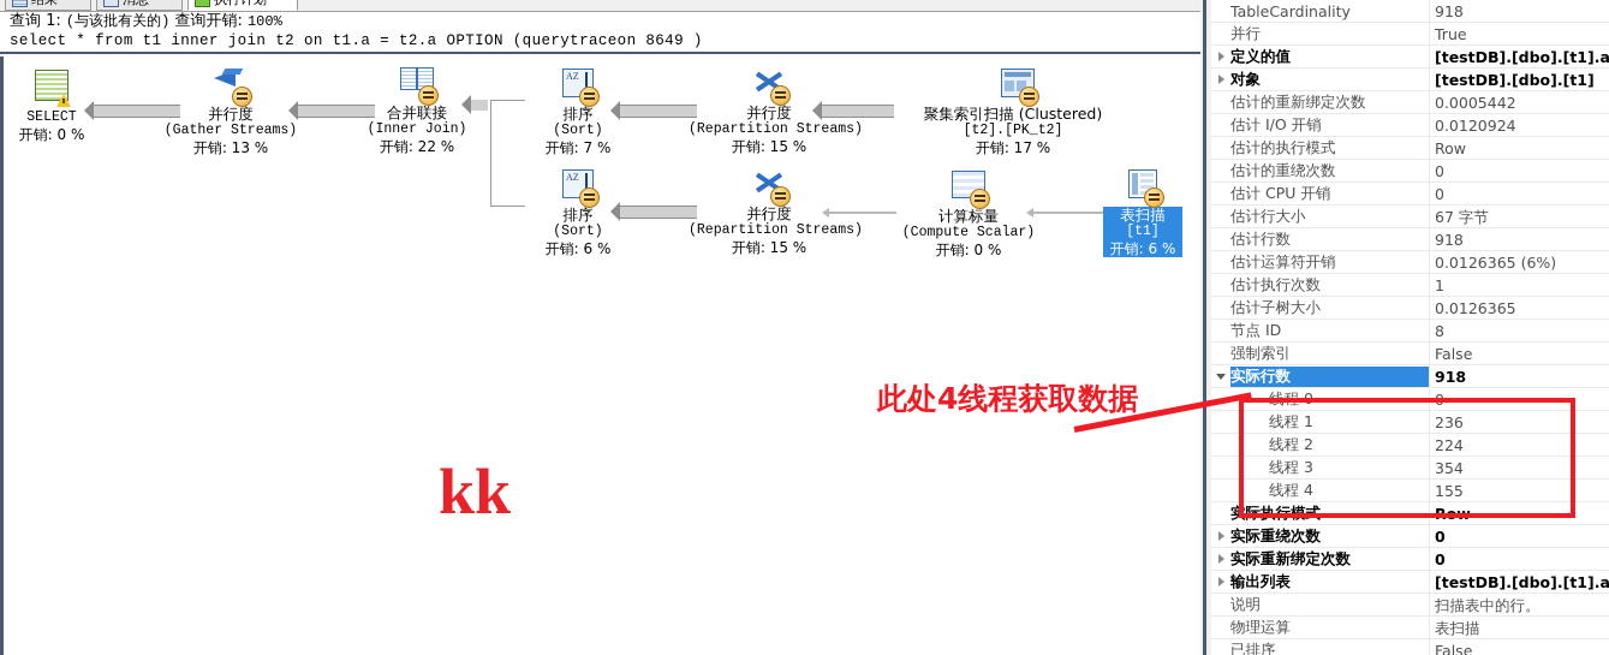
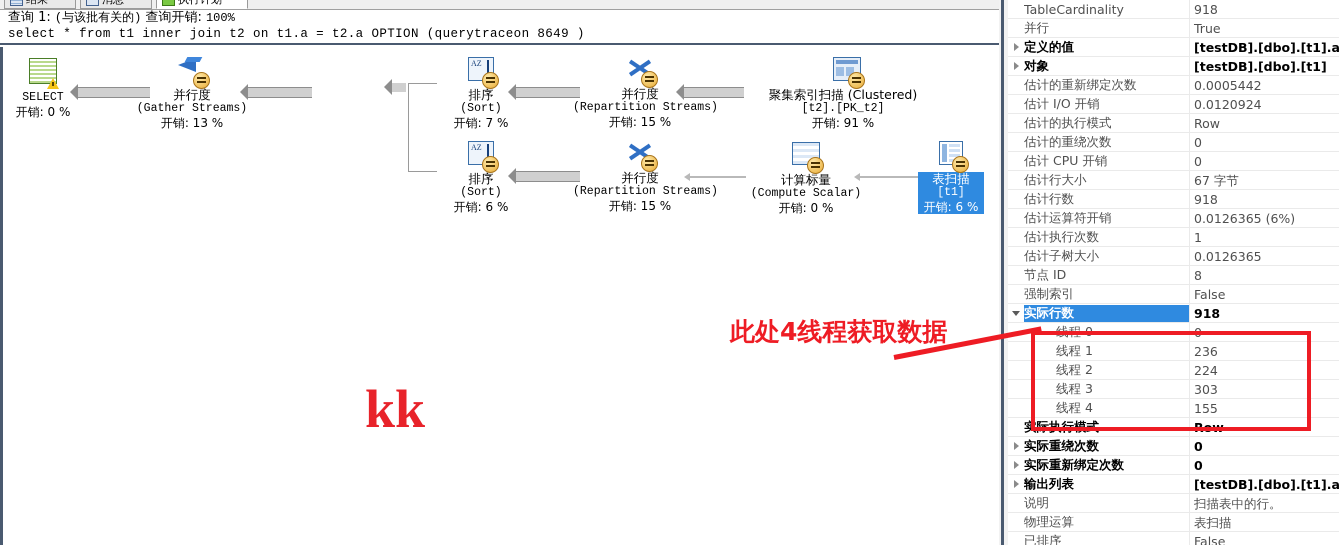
  查询 1: (与该批有关的) 查询开销: 100%
  select * from t1 inner join t2 on t1.a = t2.a OPTION (querytraceon 8649 )
  SELECT
  开销: 0 %
  并行度
  (Gather Streams)
  开销: 13 %
- 合并联接
- (Inner Join)
- 开销: 22 %
  排序
  (Sort)
  开销: 7 %
  并行度
  (Repartition Streams)
  开销: 15 %
  聚集索引扫描 (Clustered)
  [t2].[PK_t2]
- 开销: 17 %
+ 开销: 91 %
  排序
  (Sort)
  开销: 6 %
  并行度
  (Repartition Streams)
  开销: 15 %
  计算标量
  (Compute Scalar)
  开销: 0 %
  表扫描
  [t1]
  开销: 6 %
  kk
  TableCardinality
  918
  并行
  True
  定义的值
  [testDB].[dbo].[t1].a
  对象
  [testDB].[dbo].[t1]
  估计的重新绑定次数
  0.0005442
  估计 I/O 开销
  0.0120924
  估计的执行模式
  Row
  估计的重绕次数
  0
  估计 CPU 开销
  0
  估计行大小
  67 字节
  估计行数
  918
  估计运算符开销
  0.0126365 (6%)
  估计执行次数
  1
  估计子树大小
  0.0126365
  节点 ID
  8
  强制索引
  False
  实际行数
  918
  线程 0
  0
  线程 1
  236
  线程 2
  224
  线程 3
- 354
+ 303
  线程 4
  155
  实际执行模式
  Row
  实际重绕次数
  0
  实际重新绑定次数
  0
  输出列表
  [testDB].[dbo].[t1].a
  说明
  扫描表中的行。
  物理运算
  表扫描
  已排序
  False
  此处4线程获取数据
